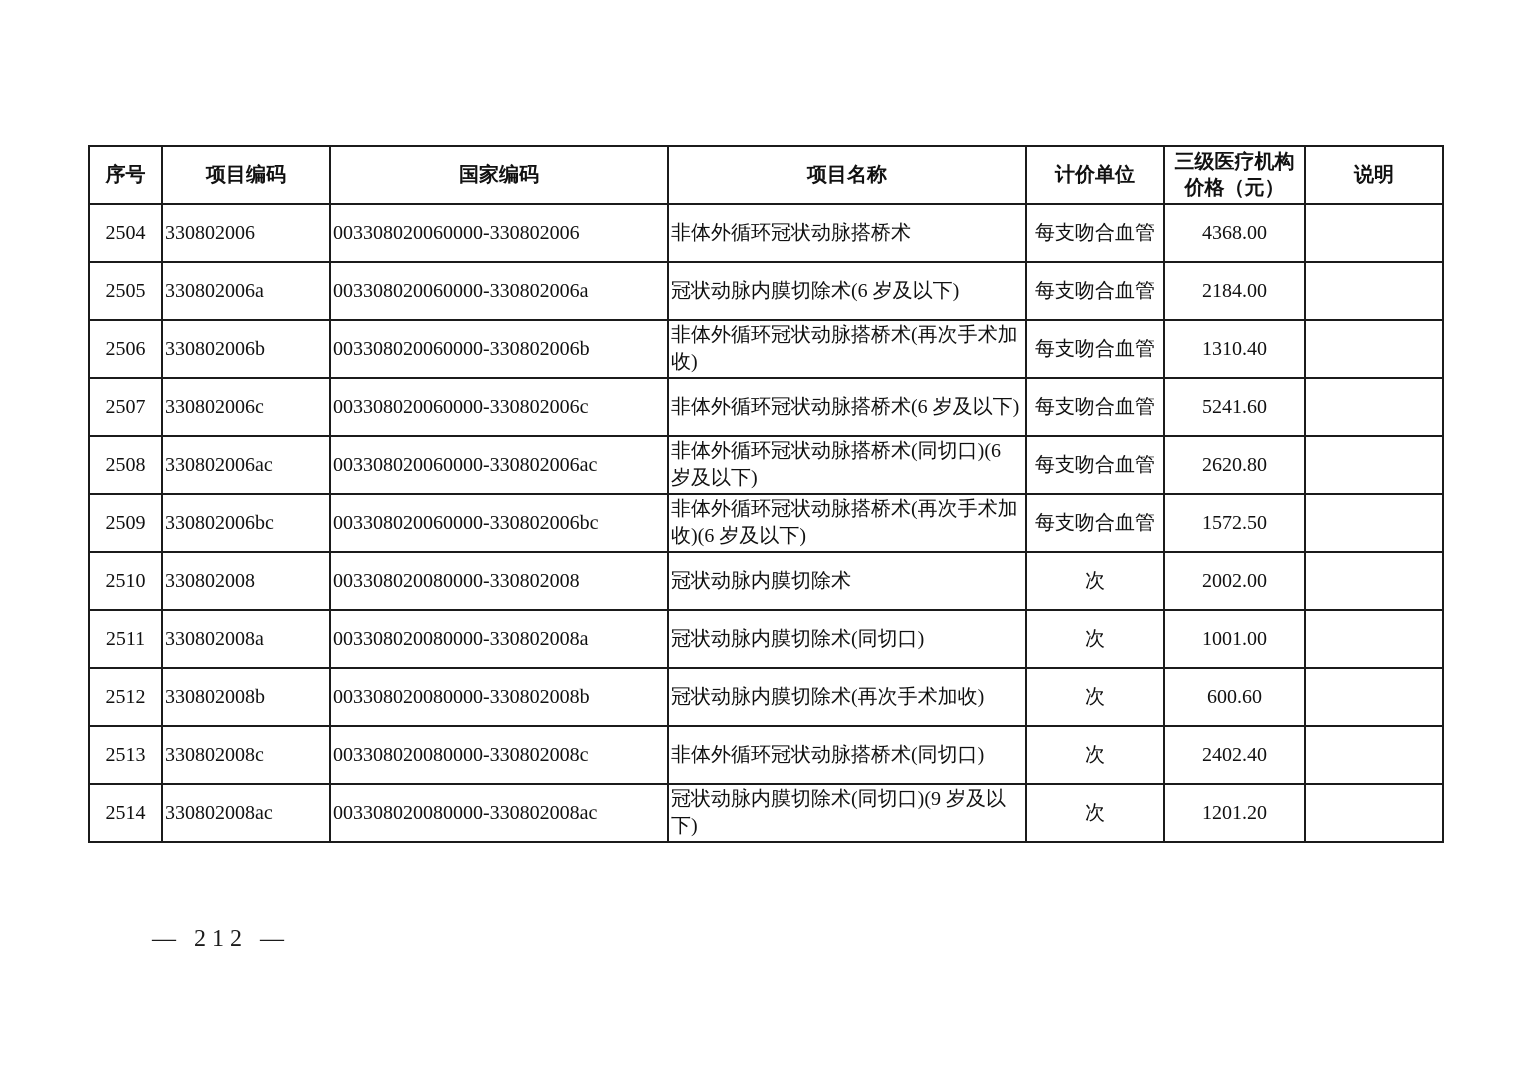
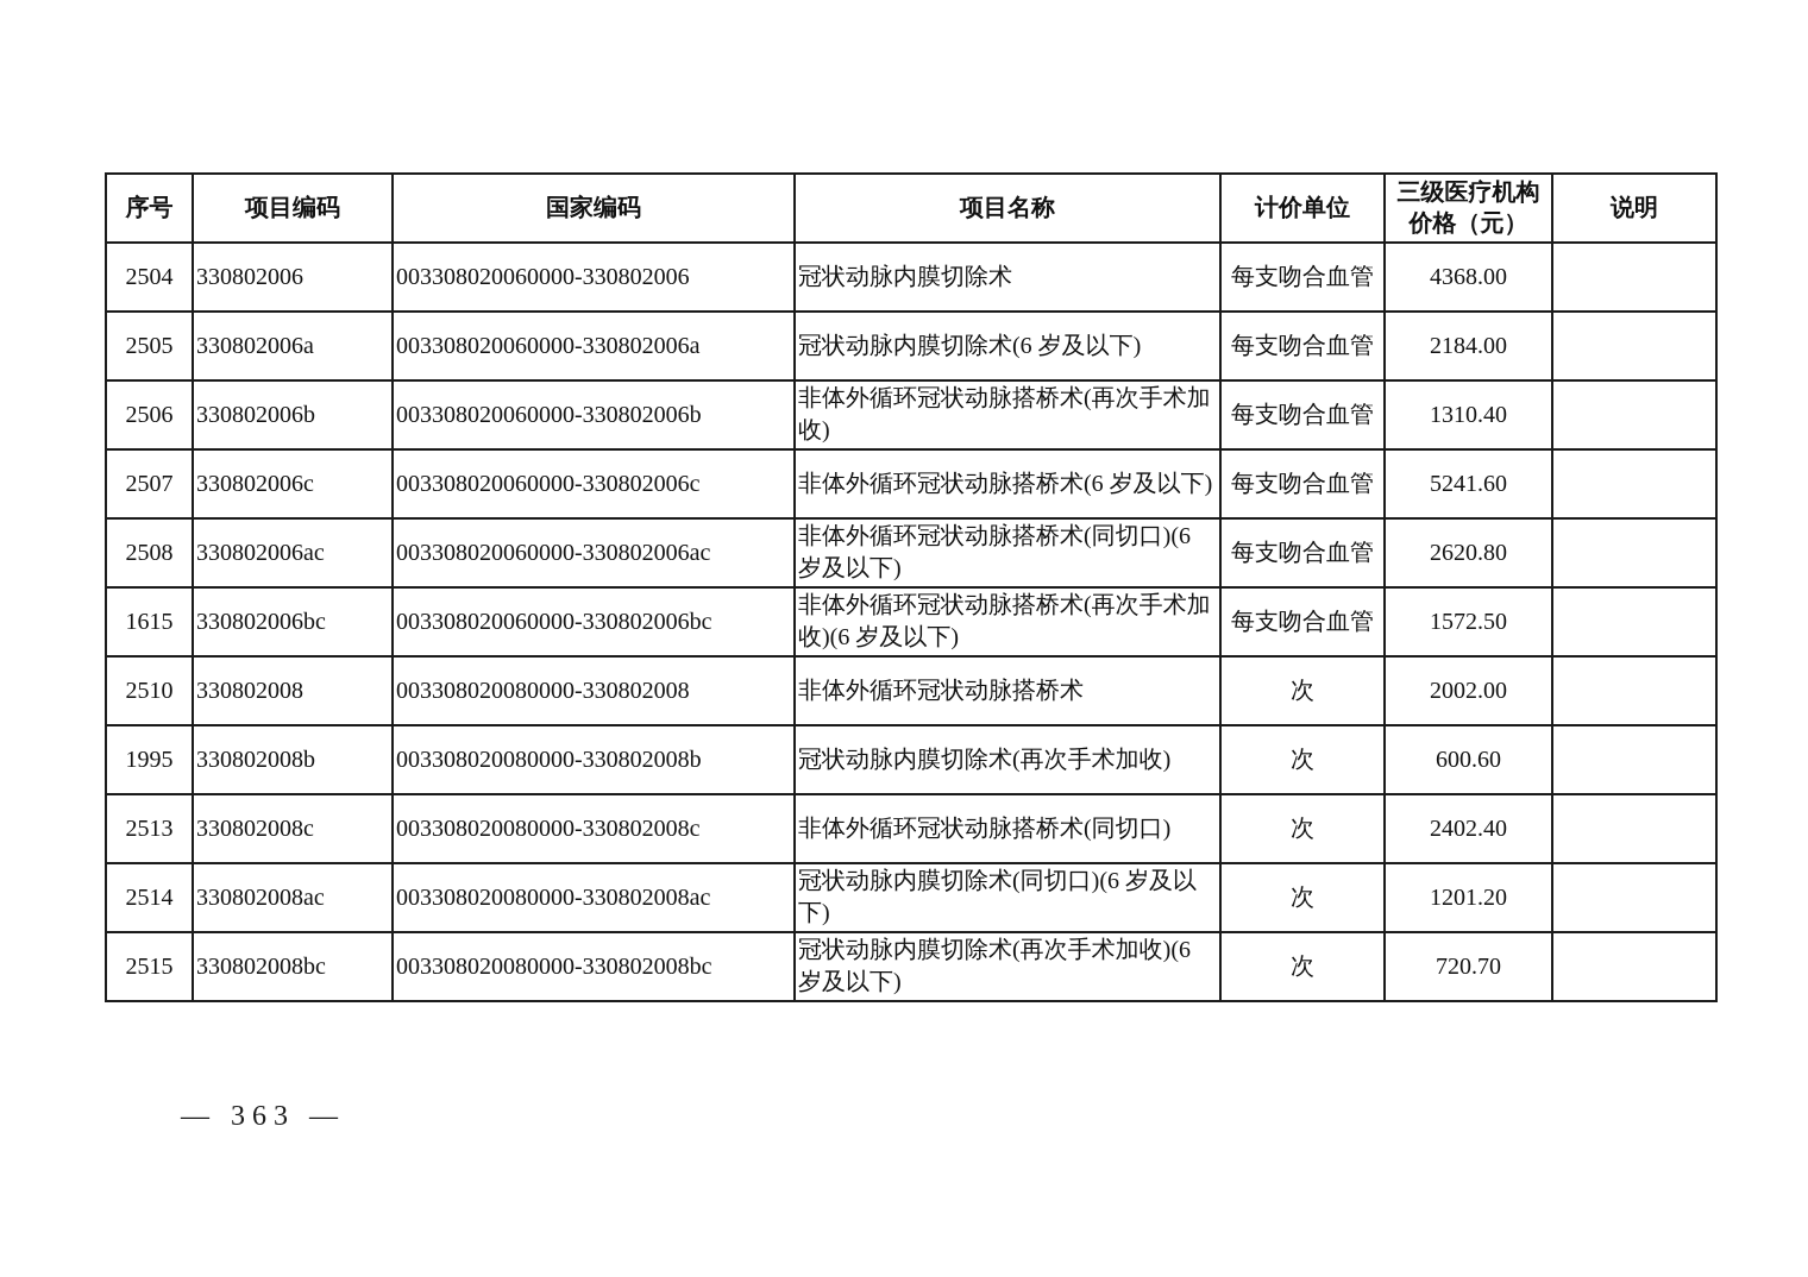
  序号	项目编码	国家编码	项目名称	计价单位	三级医疗机构价格（元）	说明
- 2504	330802006	003308020060000-330802006	非体外循环冠状动脉搭桥术	每支吻合血管	4368.00
+ 2504	330802006	003308020060000-330802006	冠状动脉内膜切除术	每支吻合血管	4368.00
  2505	330802006a	003308020060000-330802006a	冠状动脉内膜切除术(6 岁及以下)	每支吻合血管	2184.00
  2506	330802006b	003308020060000-330802006b	非体外循环冠状动脉搭桥术(再次手术加收)	每支吻合血管	1310.40
  2507	330802006c	003308020060000-330802006c	非体外循环冠状动脉搭桥术(6 岁及以下)	每支吻合血管	5241.60
  2508	330802006ac	003308020060000-330802006ac	非体外循环冠状动脉搭桥术(同切口)(6 岁及以下)	每支吻合血管	2620.80
- 2509	330802006bc	003308020060000-330802006bc	非体外循环冠状动脉搭桥术(再次手术加收)(6 岁及以下)	每支吻合血管	1572.50
+ 1615	330802006bc	003308020060000-330802006bc	非体外循环冠状动脉搭桥术(再次手术加收)(6 岁及以下)	每支吻合血管	1572.50
- 2510	330802008	003308020080000-330802008	冠状动脉内膜切除术	次	2002.00
+ 2510	330802008	003308020080000-330802008	非体外循环冠状动脉搭桥术	次	2002.00
- 2511	330802008a	003308020080000-330802008a	冠状动脉内膜切除术(同切口)	次	1001.00
- 2512	330802008b	003308020080000-330802008b	冠状动脉内膜切除术(再次手术加收)	次	600.60
+ 1995	330802008b	003308020080000-330802008b	冠状动脉内膜切除术(再次手术加收)	次	600.60
  2513	330802008c	003308020080000-330802008c	非体外循环冠状动脉搭桥术(同切口)	次	2402.40
- 2514	330802008ac	003308020080000-330802008ac	冠状动脉内膜切除术(同切口)(9 岁及以下)	次	1201.20
+ 2514	330802008ac	003308020080000-330802008ac	冠状动脉内膜切除术(同切口)(6 岁及以下)	次	1201.20
+ 2515	330802008bc	003308020080000-330802008bc	冠状动脉内膜切除术(再次手术加收)(6 岁及以下)	次	720.70
- — 212 —
+ — 363 —
